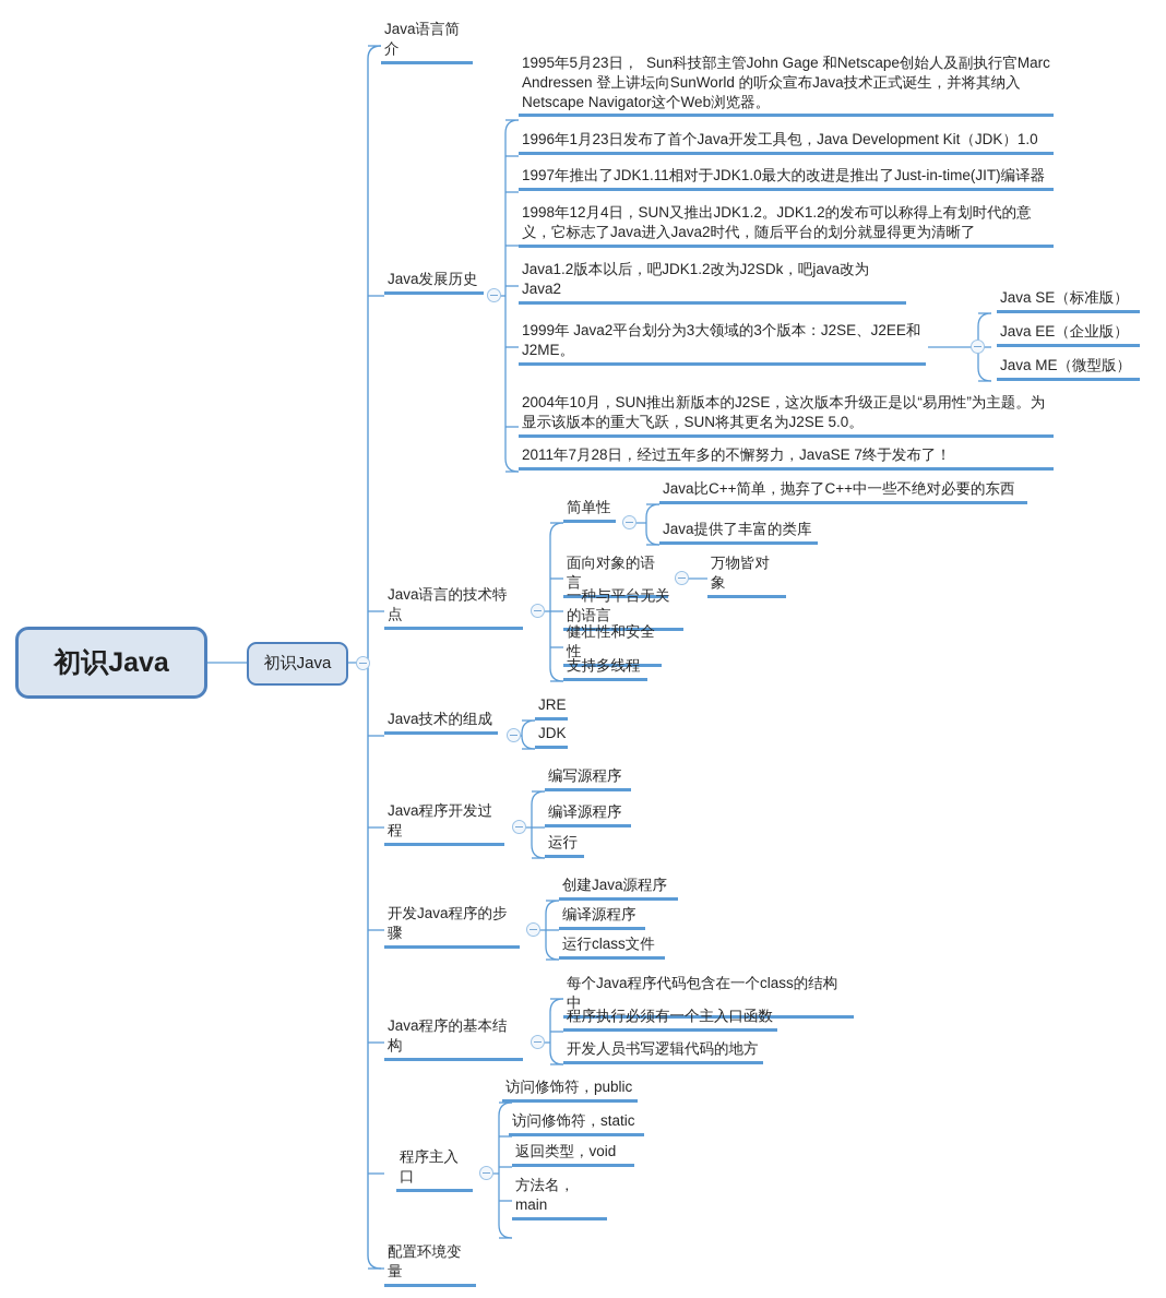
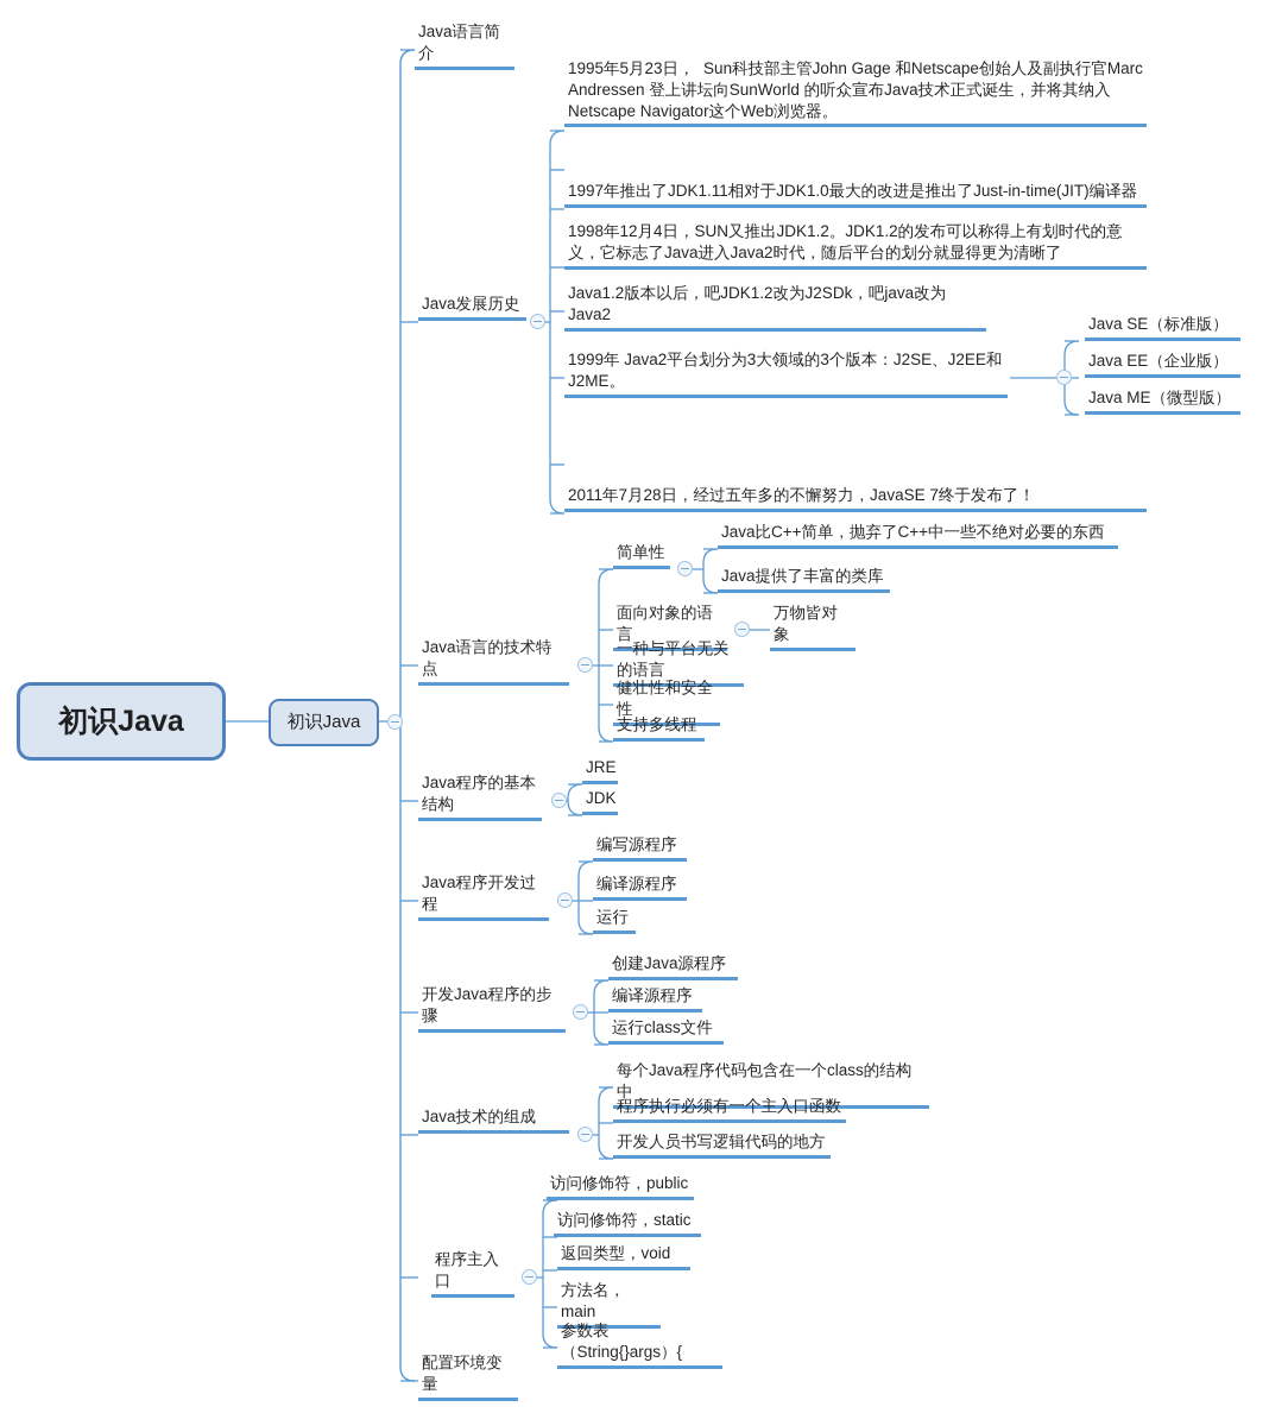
  初识Java
  初识Java
  Java语言简介
  Java发展历史
  Java语言的技术特点
- Java技术的组成
+ Java程序的基本结构
  Java程序开发过程
  开发Java程序的步骤
- Java程序的基本结构
+ Java技术的组成
  程序主入口
  配置环境变量
  1995年5月23日， Sun科技部主管John Gage 和Netscape创始人及副执行官Marc Andressen 登上讲坛向SunWorld 的听众宣布Java技术正式诞生，并将其纳入 Netscape Navigator这个Web浏览器。
- 1996年1月23日发布了首个Java开发工具包，Java Development Kit（JDK）1.0
  1997年推出了JDK1.11相对于JDK1.0最大的改进是推出了Just-in-time(JIT)编译器
  1998年12月4日，SUN又推出JDK1.2。JDK1.2的发布可以称得上有划时代的意义，它标志了Java进入Java2时代，随后平台的划分就显得更为清晰了
  Java1.2版本以后，吧JDK1.2改为J2SDk，吧java改为Java2
  1999年 Java2平台划分为3大领域的3个版本：J2SE、J2EE和J2ME。
- 2004年10月，SUN推出新版本的J2SE，这次版本升级正是以“易用性”为主题。为显示该版本的重大飞跃，SUN将其更名为J2SE 5.0。
  2011年7月28日，经过五年多的不懈努力，JavaSE 7终于发布了！
  Java SE（标准版）
  Java EE（企业版）
  Java ME（微型版）
  简单性
  Java比C++简单，抛弃了C++中一些不绝对必要的东西
  Java提供了丰富的类库
  面向对象的语言
  万物皆对象
  一种与平台无关的语言
  健壮性和安全性
  支持多线程
  JRE
  JDK
  编写源程序
  编译源程序
  运行
  创建Java源程序
  编译源程序
  运行class文件
  每个Java程序代码包含在一个class的结构中
  程序执行必须有一个主入口函数
  开发人员书写逻辑代码的地方
  访问修饰符，public
  访问修饰符，static
  返回类型，void
  方法名，main
+ 参数表（String{}args）{
